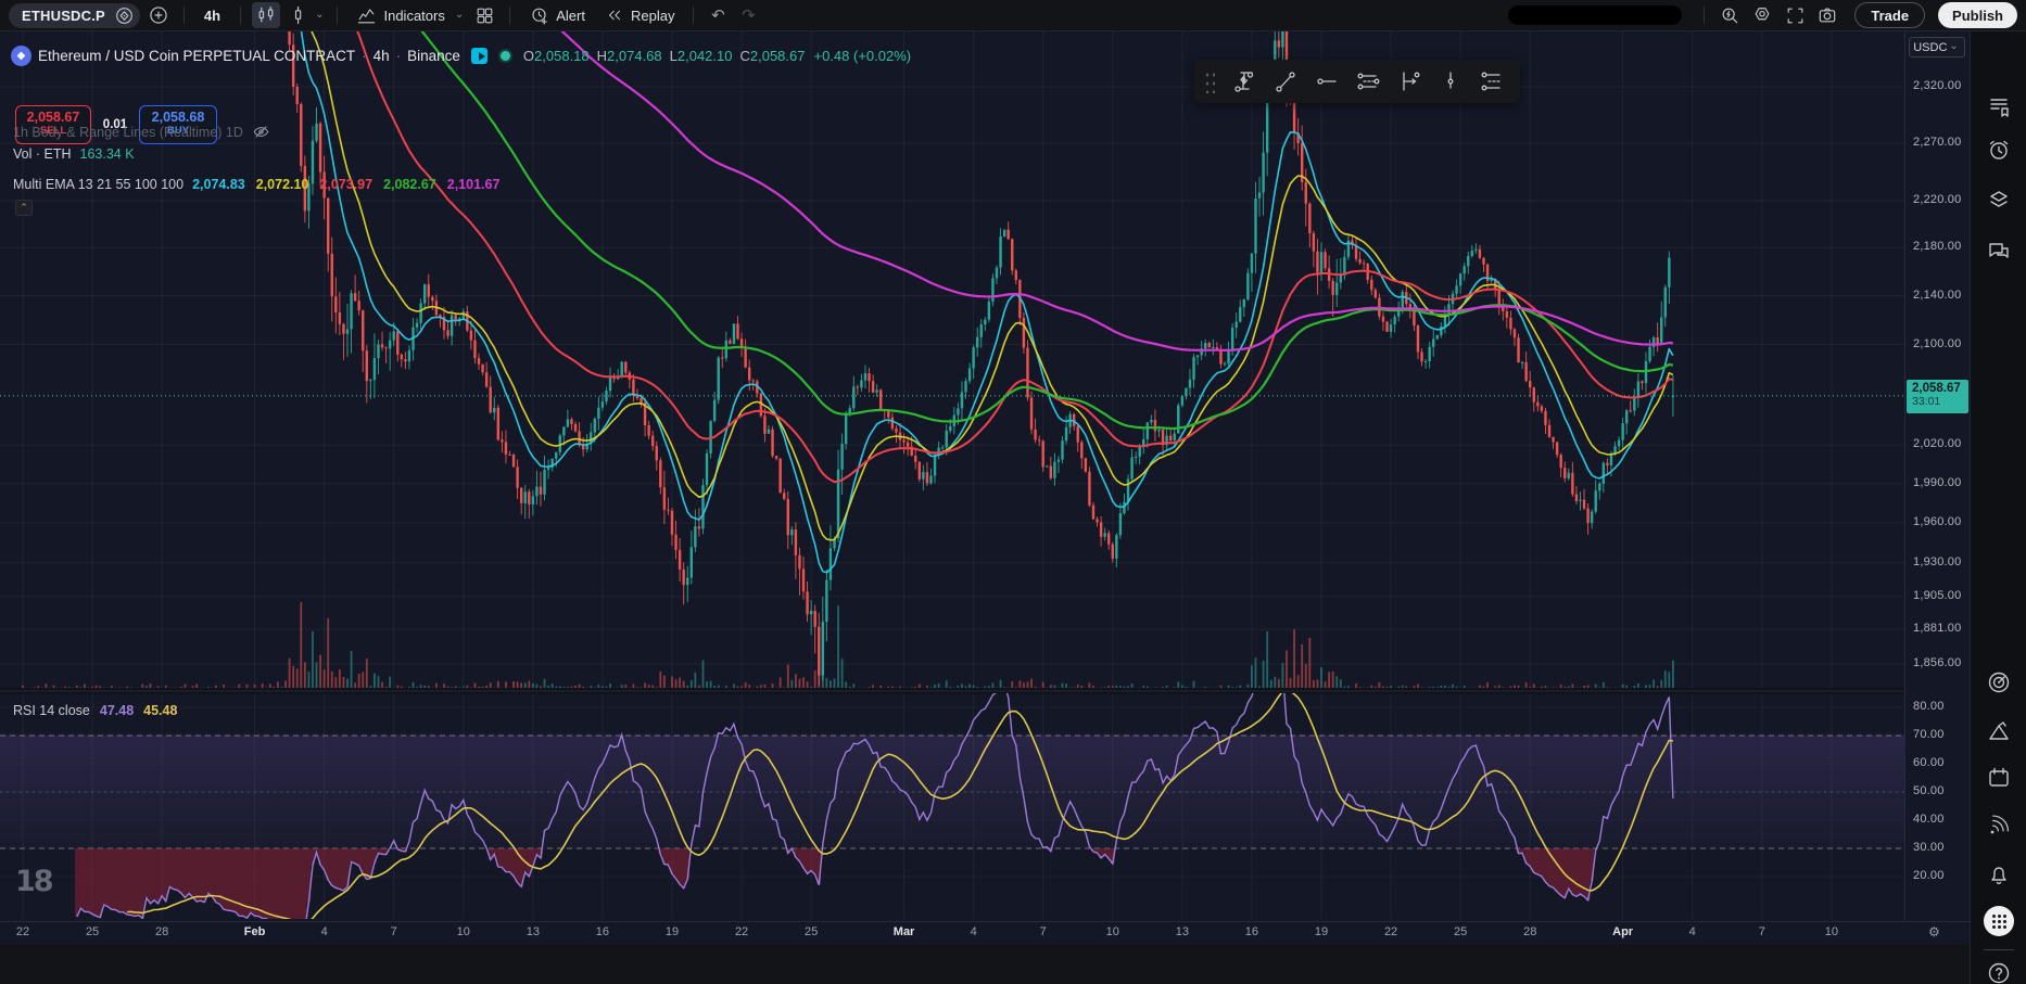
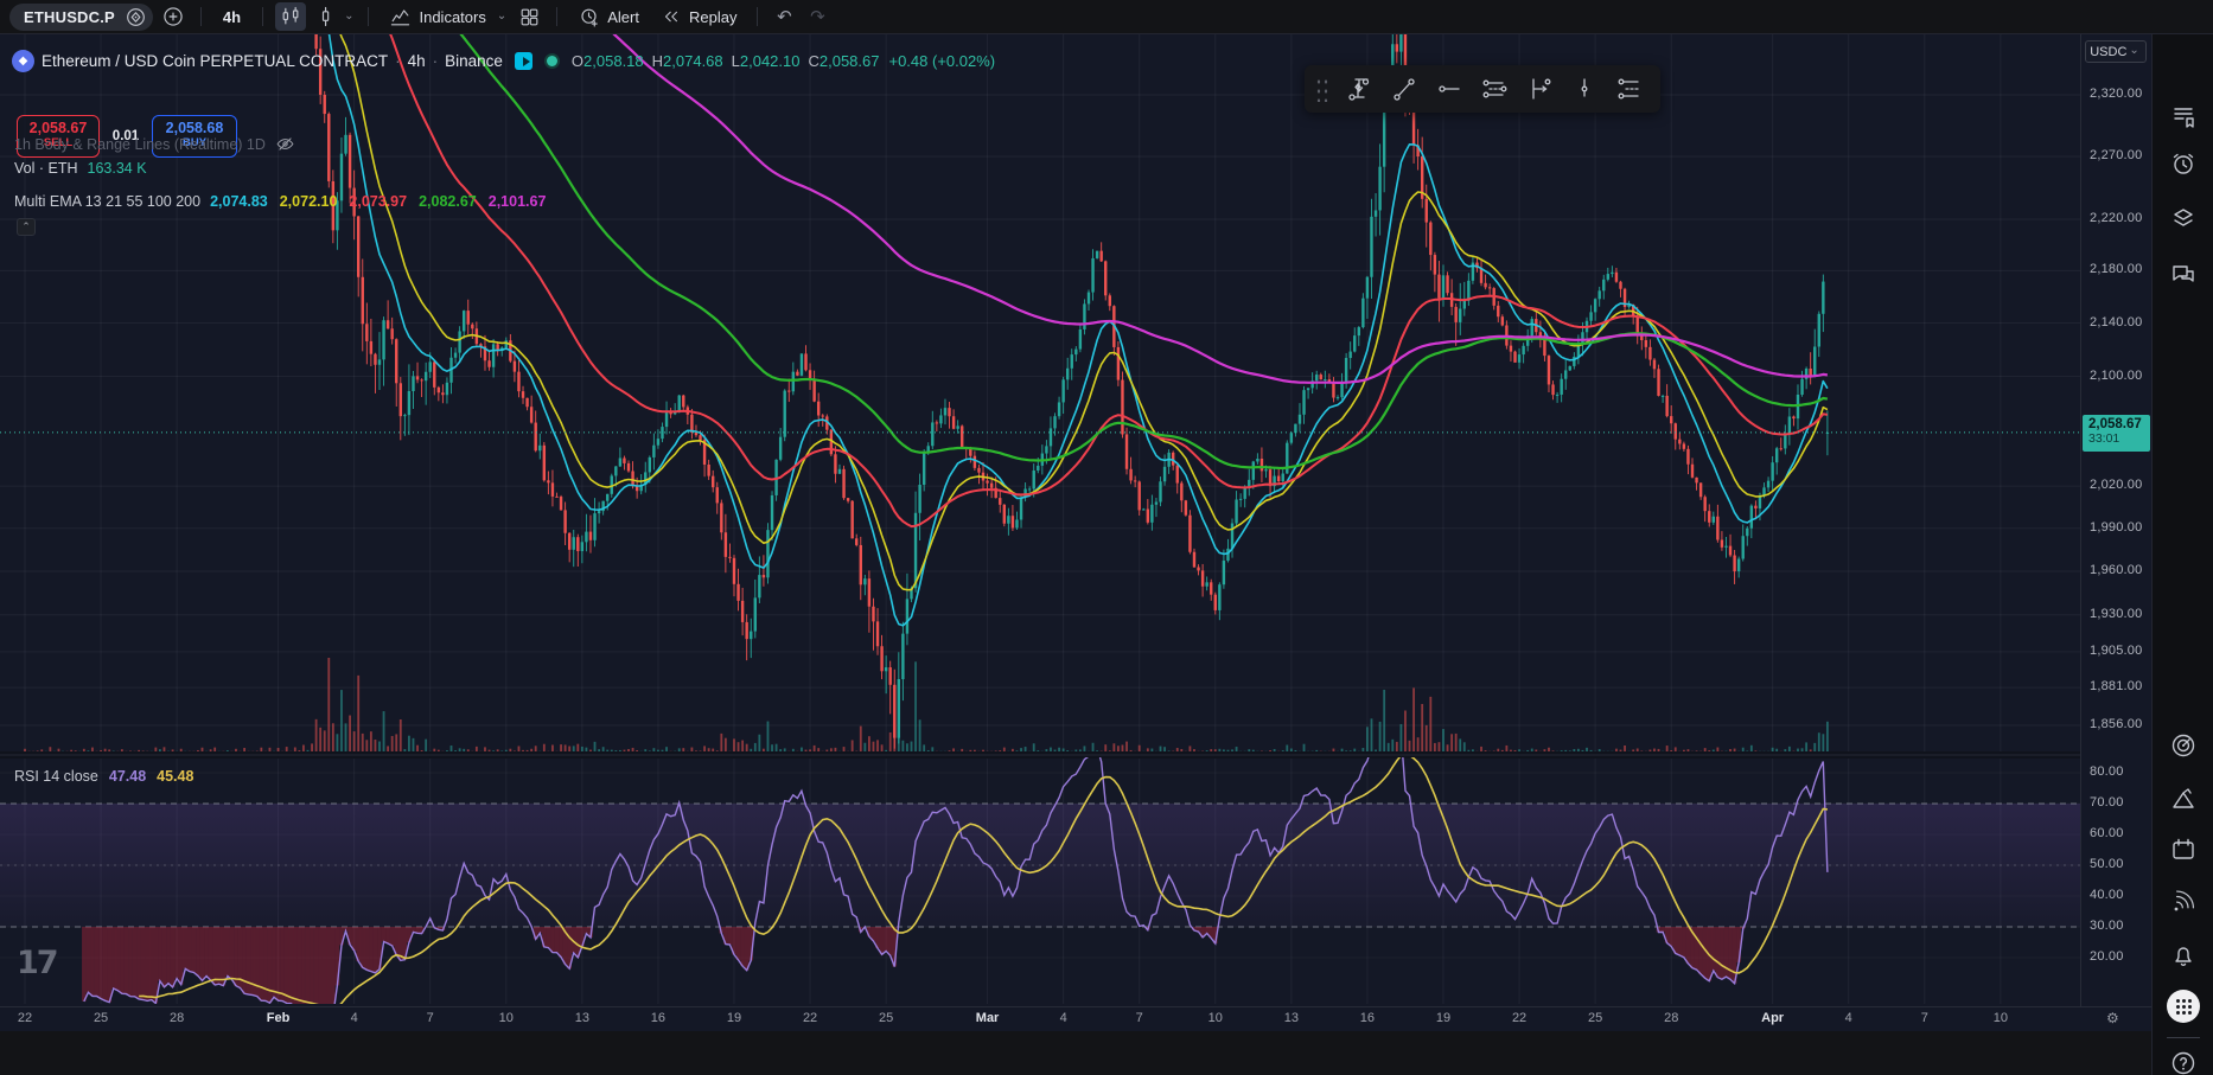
  ETHUSDC.P
  4h
  ⌄
  Indicators
  ⌄
  Alert
  Replay
  ↶
  ↷
- Trade
- Publish
  ◆
  Ethereum / USD Coin PERPETUAL CONTRACT
  ·
  4h
  ·
  Binance
  O2,058.18
  H2,074.68
  L2,042.10
  C2,058.67
  +0.48 (+0.02%)
  2,058.67
  SELL
  0.01
  2,058.68
  BUY
  1h Body & Range Lines (Realtime) 1D
  Vol · ETH
  163.34 K
- Multi EMA 13 21 55 100 100
+ Multi EMA 13 21 55 100 200
  2,074.83
  2,072.10
  2,073.97
  2,082.67
  2,101.67
  ⌃
  RSI 14 close
  47.48
  45.48
- 18
+ 17
  USDC
  ⌄
  2,320.00
  2,270.00
  2,220.00
  2,180.00
  2,140.00
  2,100.00
  2,020.00
  1,990.00
  1,960.00
  1,930.00
  1,905.00
  1,881.00
  1,856.00
  80.00
  70.00
  60.00
  50.00
  40.00
  30.00
  20.00
  2,058.67
  33:01
  22
  25
  28
  Feb
  4
  7
  10
  13
  16
  19
  22
  25
  Mar
  4
  7
  10
  13
  16
  19
  22
  25
  28
  Apr
  4
  7
  10
  ⚙
